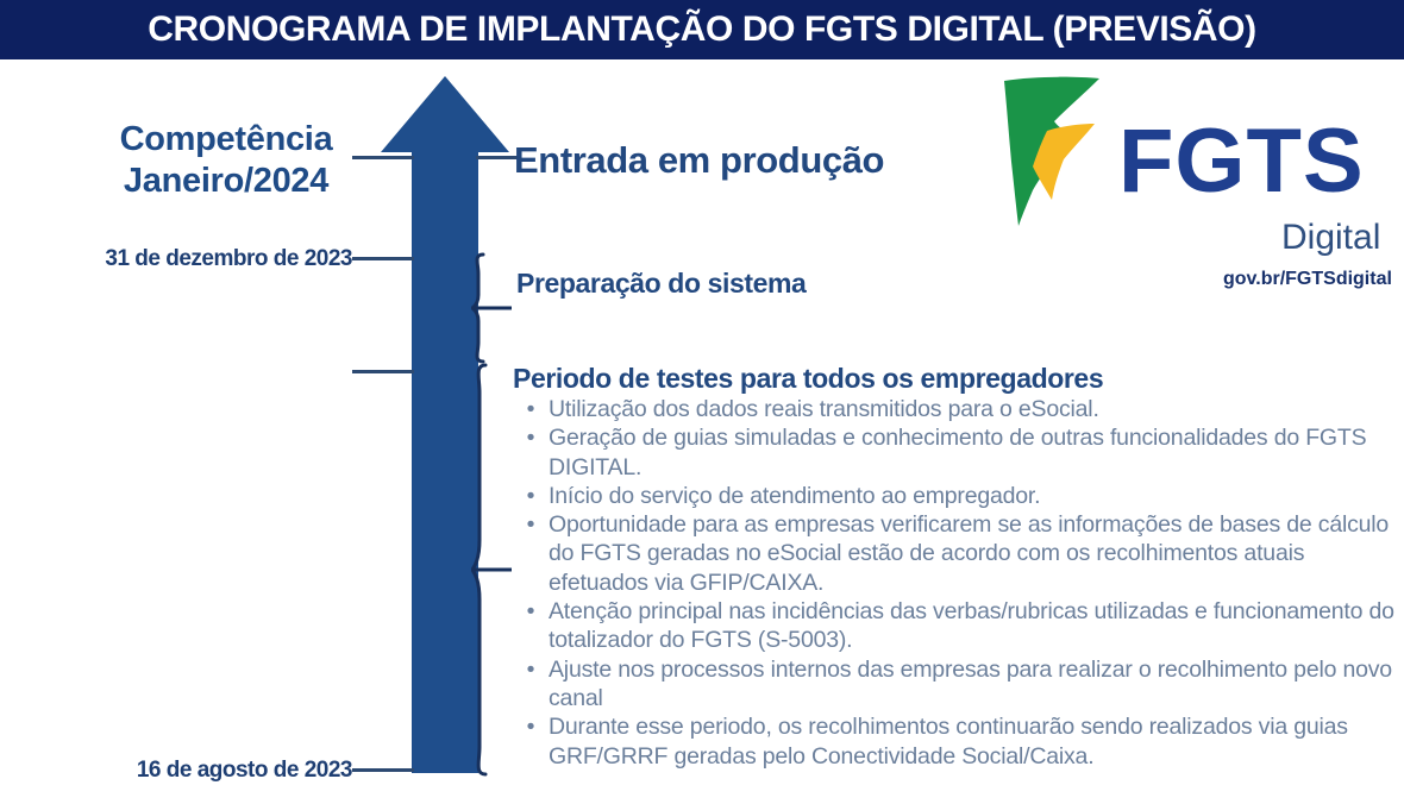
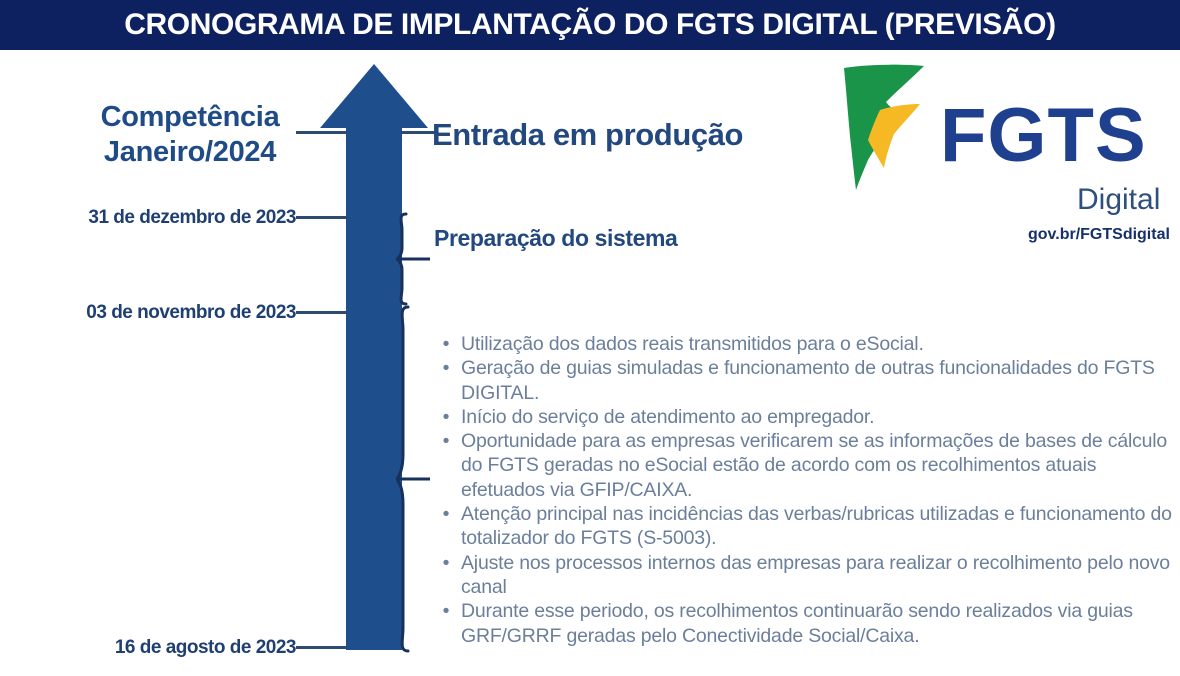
  CRONOGRAMA DE IMPLANTAÇÃO DO FGTS DIGITAL (PREVISÃO)
  Competência
  Janeiro/2024
  31 de dezembro de 2023
+ 03 de novembro de 2023
  16 de agosto de 2023
  Entrada em produção
  Preparação do sistema
- Periodo de testes para todos os empregadores
  •
  Utilização dos dados reais transmitidos para o eSocial.
  •
- Geração de guias simuladas e conhecimento de outras funcionalidades do FGTS DIGITAL.
+ Geração de guias simuladas e funcionamento de outras funcionalidades do FGTS DIGITAL.
  •
  Início do serviço de atendimento ao empregador.
  •
  Oportunidade para as empresas verificarem se as informações de bases de cálculo do FGTS geradas no eSocial estão de acordo com os recolhimentos atuais efetuados via GFIP/CAIXA.
  •
  Atenção principal nas incidências das verbas/rubricas utilizadas e funcionamento do totalizador do FGTS (S-5003).
  •
  Ajuste nos processos internos das empresas para realizar o recolhimento pelo novo canal
  •
  Durante esse periodo, os recolhimentos continuarão sendo realizados via guias GRF/GRRF geradas pelo Conectividade Social/Caixa.
  FGTS
  Digital
  gov.br/FGTSdigital
